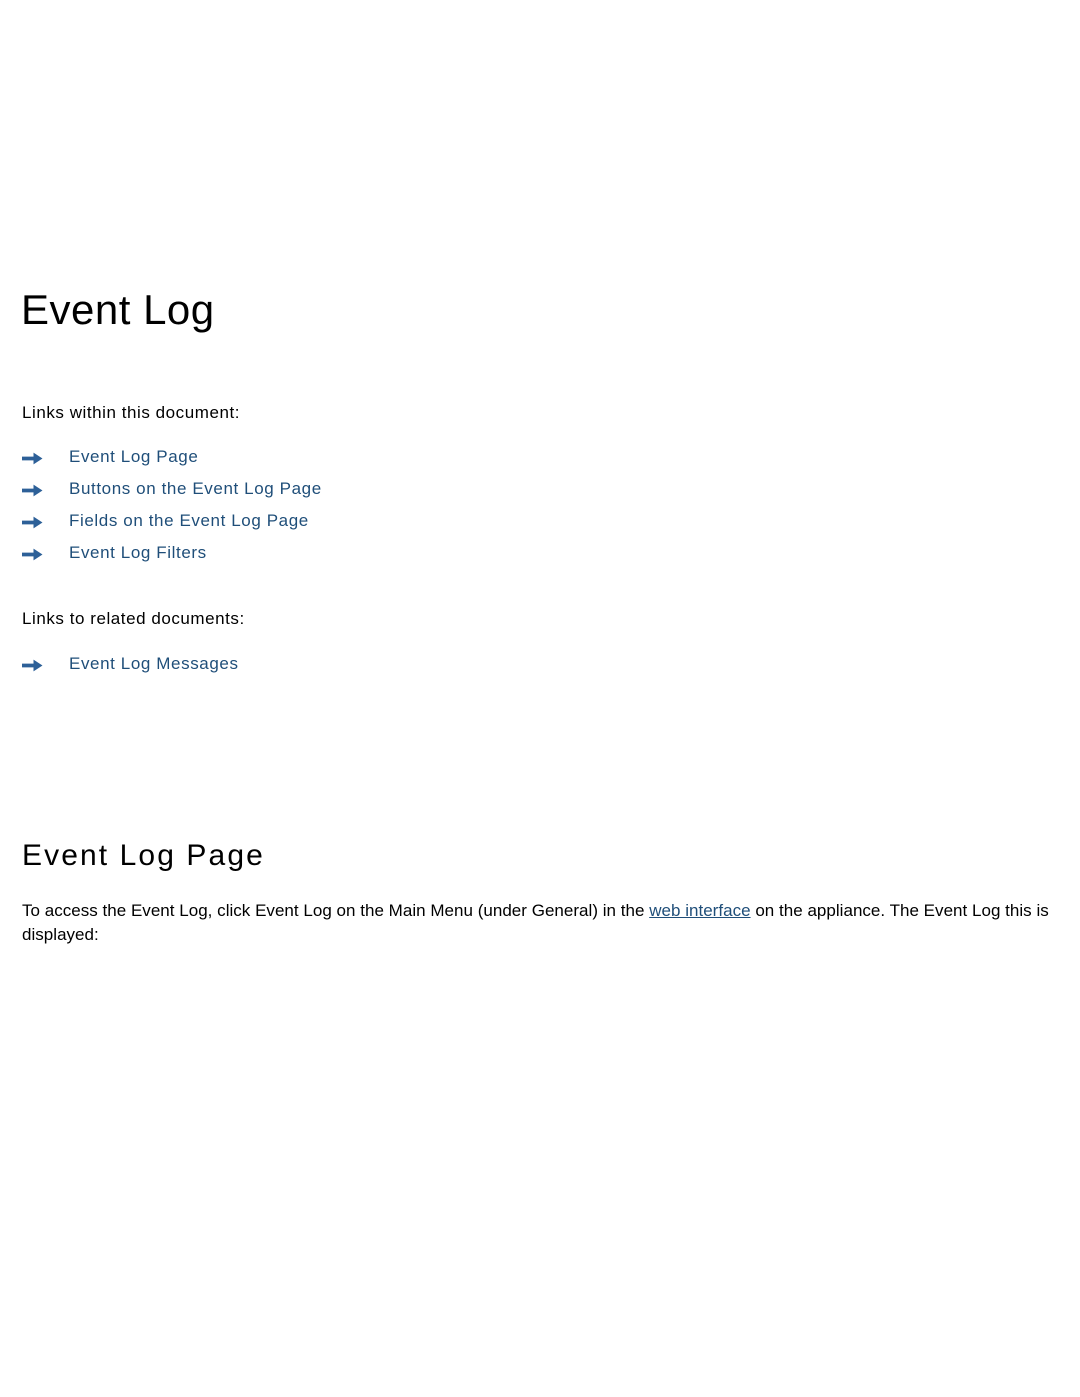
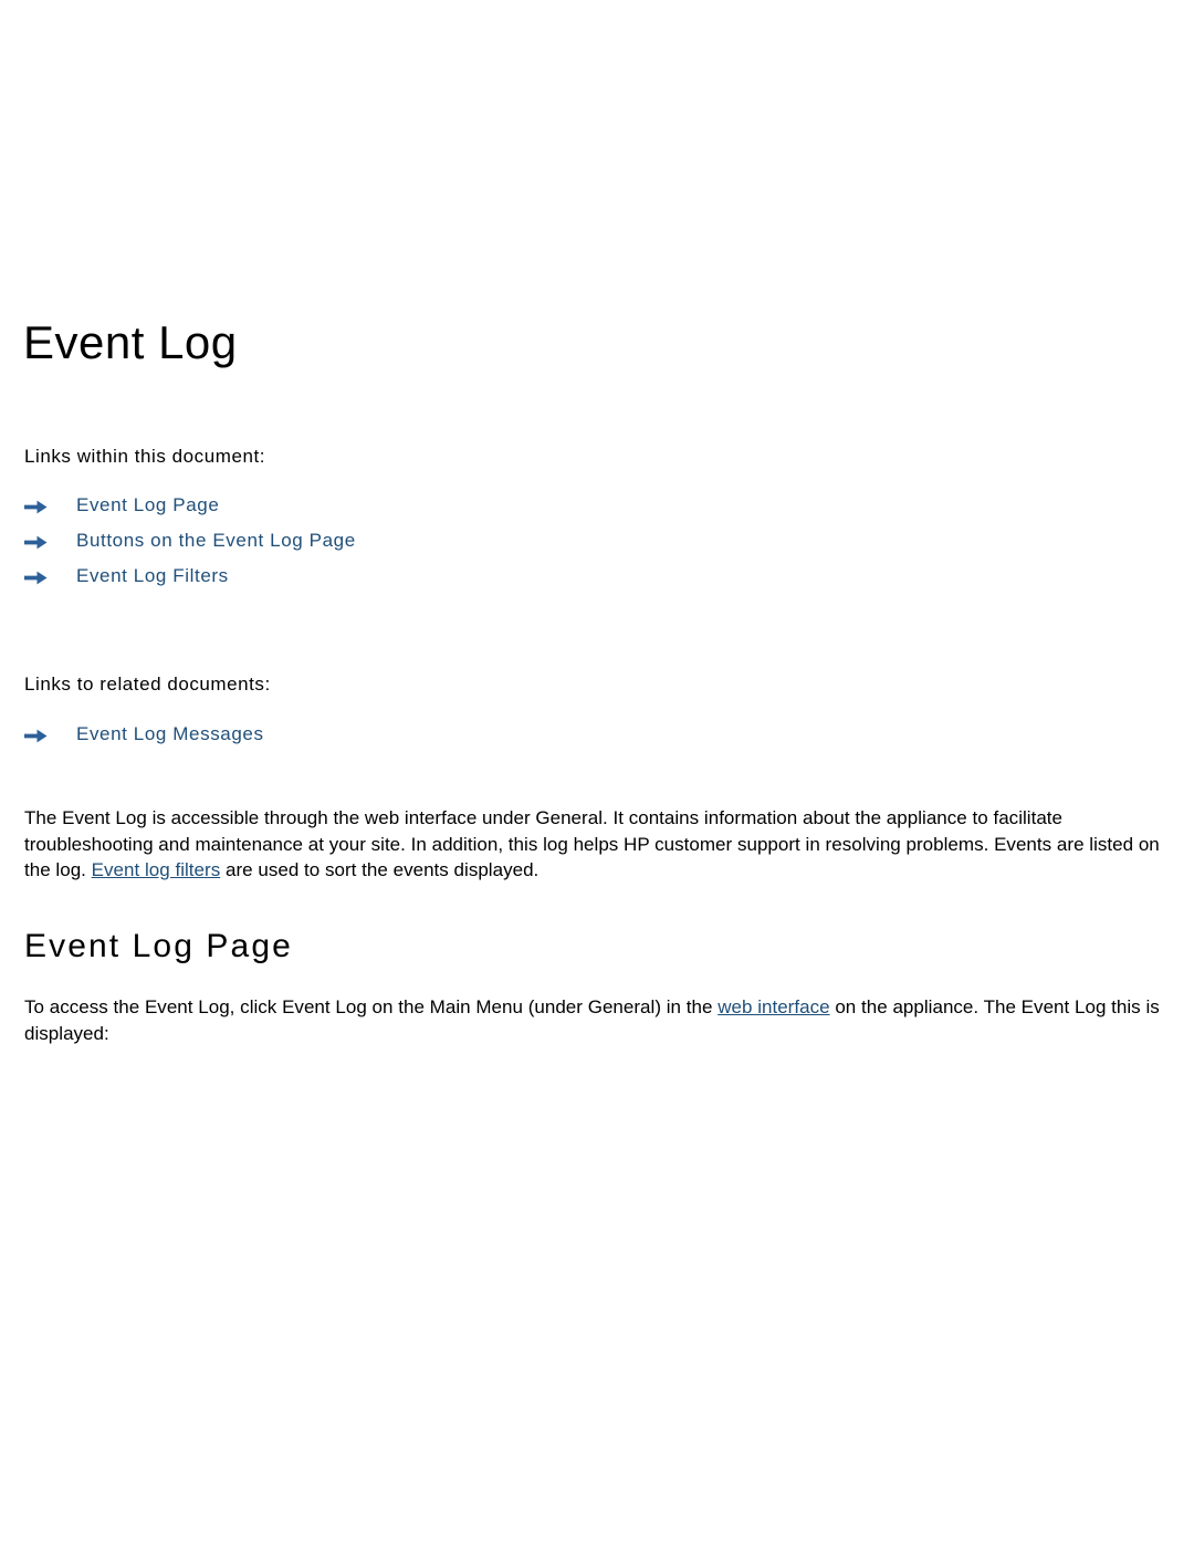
  Event Log
  Links within this document:
  Event Log Page
  Buttons on the Event Log Page
- Fields on the Event Log Page
  Event Log Filters
  Links to related documents:
  Event Log Messages
+ The Event Log is accessible through the web interface under General. It contains information about the appliance to facilitate troubleshooting and maintenance at your site. In addition, this log helps HP customer support in resolving problems. Events are listed on the log. Event log filters are used to sort the events displayed.
  Event Log Page
  To access the Event Log, click Event Log on the Main Menu (under General) in the web interface on the appliance. The Event Log this is displayed:
